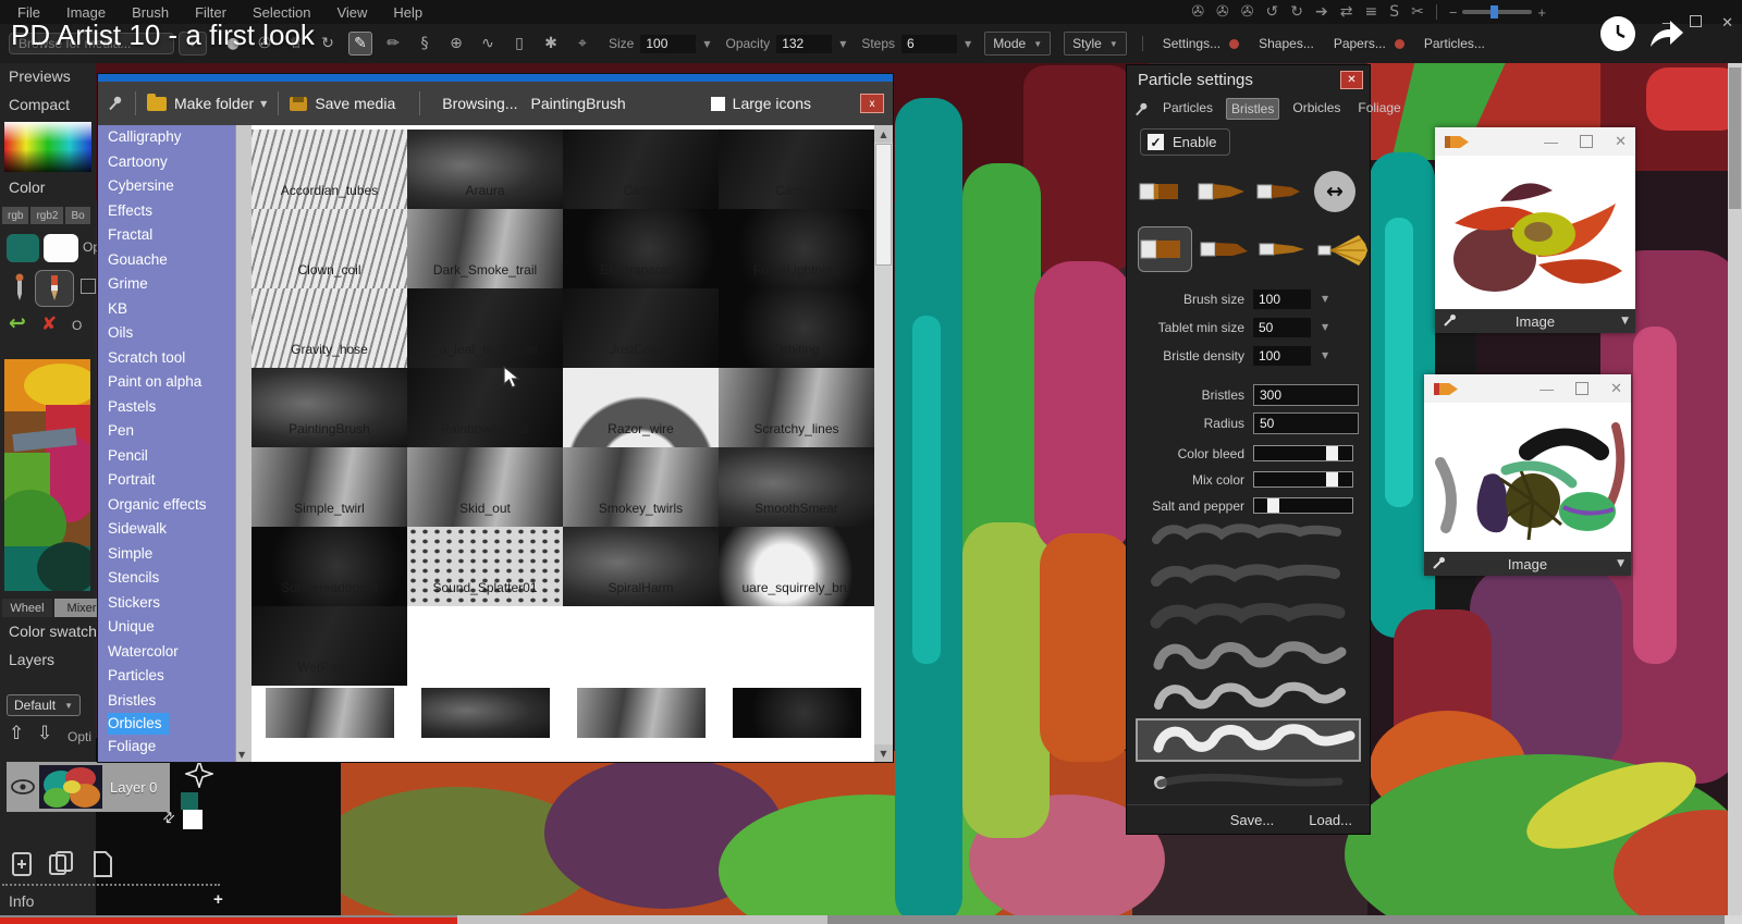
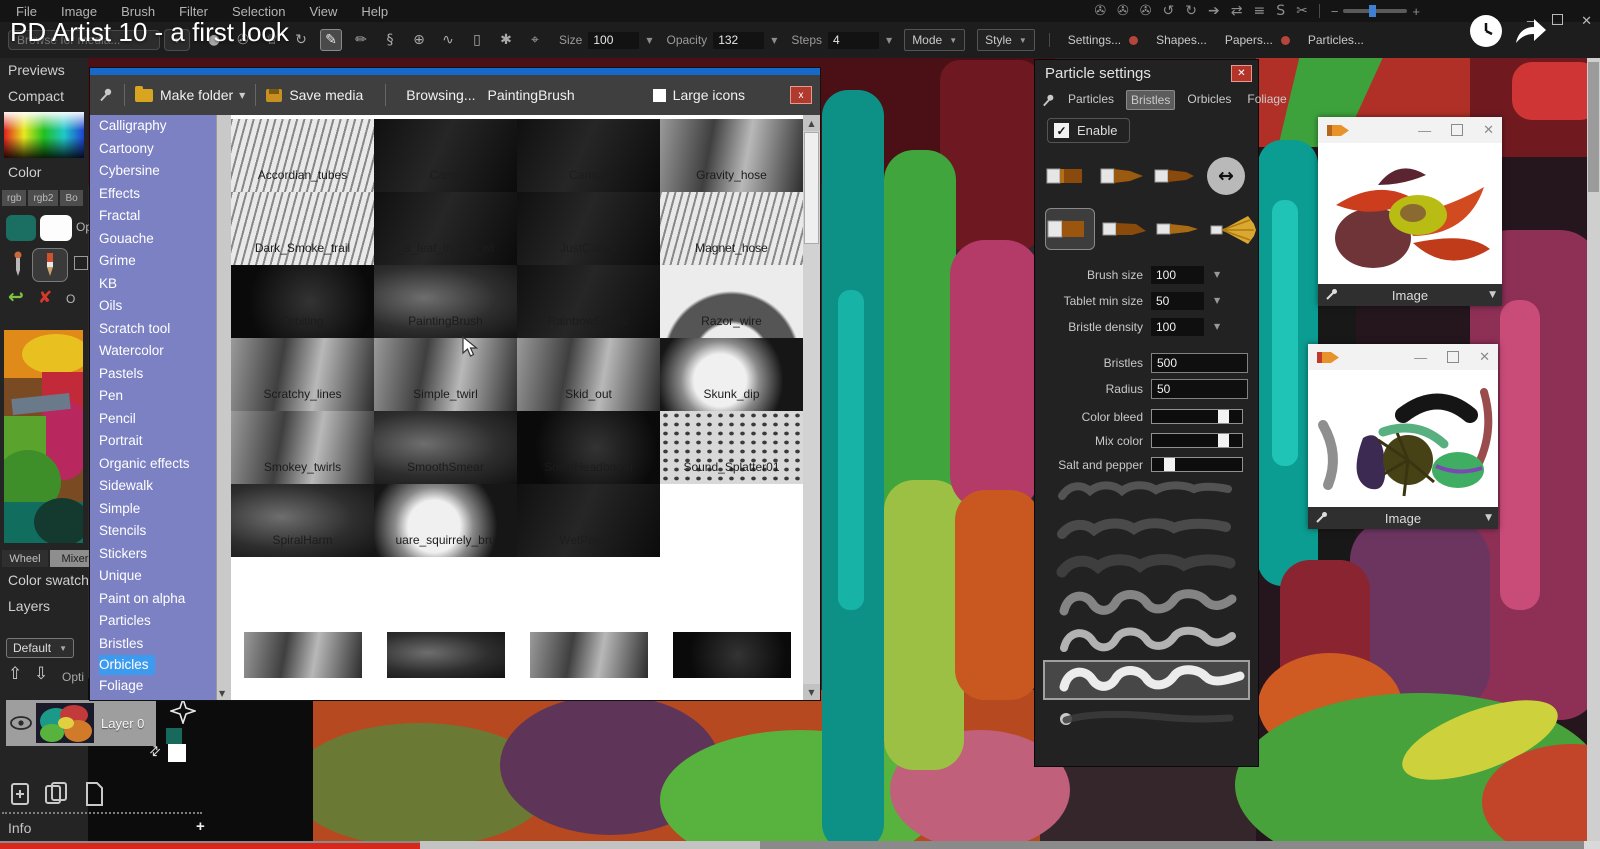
  File
  Image
  Brush
  Filter
  Selection
  View
  Help
  ✇
  ✇
  ✇
  ↺
  ↻
  ➔
  ⇄
  ≡
  S
  ✂
  −
  +
  –
  ✕
  Browse for media...
  ▼
  ●
  ✇
  ♕
  ↻
  ✎
  ✏
  §
  ⊕
  ∿
  ▯
  ✱
  ⌖
  Size
  100
  ▼
  Opacity
  132
  ▼
  Steps
- 6
+ 4
  ▼
  Mode
  ▼
  Style
  ▼
  Settings...
  Shapes...
  Papers...
  Particles...
  PD Artist 10 - a first look
  Previews
  Compact
  Color
  rgb
  rgb2
  Bo
  ↩
  ✘
  O
  Wheel
  Mixer
  Color swatch
  Layers
  Default
  ▼
  ⇧
  ⇩
  Opti
  Layer 0
  Info
  +
  Make folder
  ▼
  Save media
  Browsing...
  PaintingBrush
  Large icons
  x
  Calligraphy
  Cartoony
  Cybersine
  Effects
  Fractal
  Gouache
  Grime
  KB
  Oils
  Scratch tool
- Paint on alpha
+ Watercolor
  Pastels
  Pen
  Pencil
  Portrait
  Organic effects
  Sidewalk
  Simple
  Stencils
  Stickers
  Unique
- Watercolor
+ Paint on alpha
  Particles
  Bristles
  Orbicles
  Foliage
  ▼
  Accordian_tubes
- Araura
- Clown_coil
- Dark_Smoke_trail
+ Gravity_hose
- Electraparade
- ForceLightning
- Gravity_hose
+ Dark_Smoke_trail
+ Magnet_hose
  PaintingBrush
  Razor_wire
  Scratchy_lines
  Simple_twirl
  Skid_out
+ Skunk_dip
  Smokey_twirls
  SmoothSmear
  SonicHeadboom
  Sound_Splatter01
  SpiralHarm
  uare_squirrely_bru
  ▲
  ▼
  Particle settings
  ✕
  Particles
  Bristles
  Orbicles
  Foliage
  ✓
  Enable
  ↔
  Brush size
  100
  ▼
  Tablet min size
  50
  ▼
  Bristle density
  100
  ▼
  Bristles
- 300
+ 500
  Radius
  50
  Color bleed
  Mix color
  Salt and pepper
- Save...
- Load...
  —
  ✕
  Image
  ▼
  —
  ✕
  Image
  ▼
